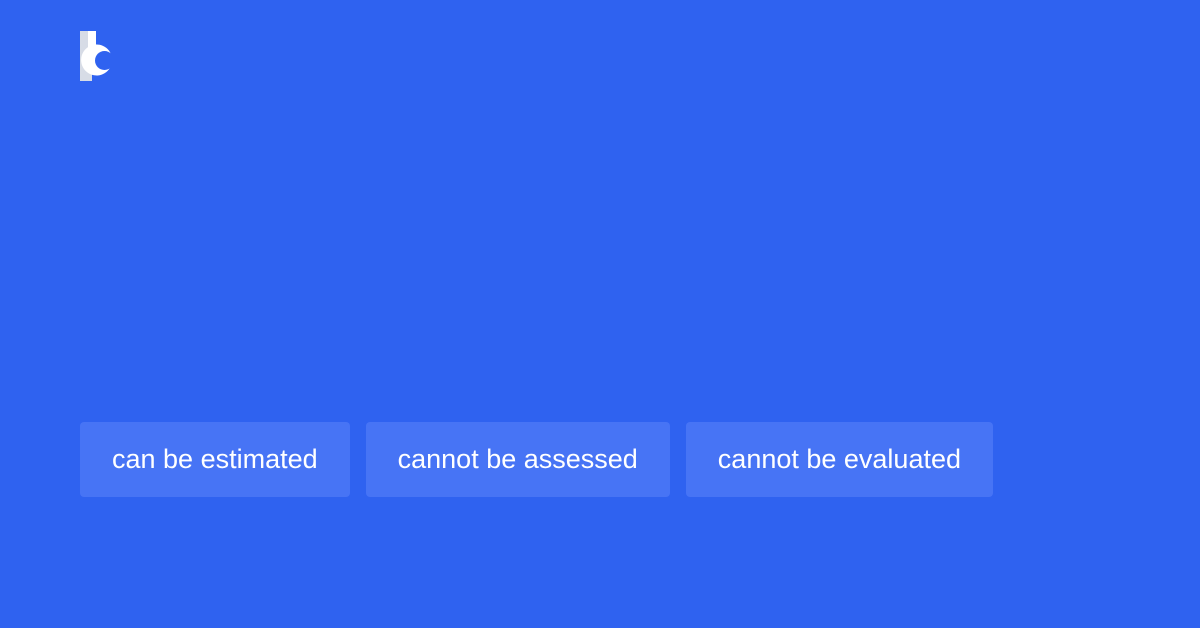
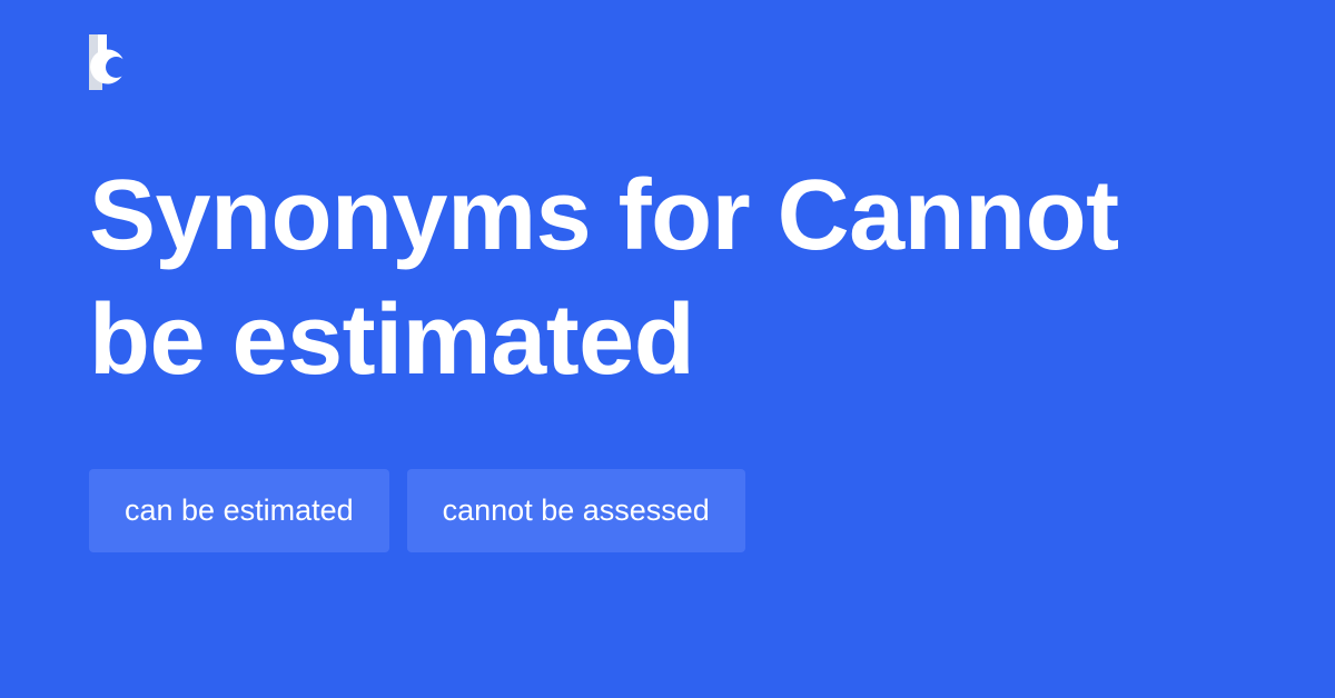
+ Synonyms for Cannot be estimated
  can be estimated
  cannot be assessed
- cannot be evaluated
